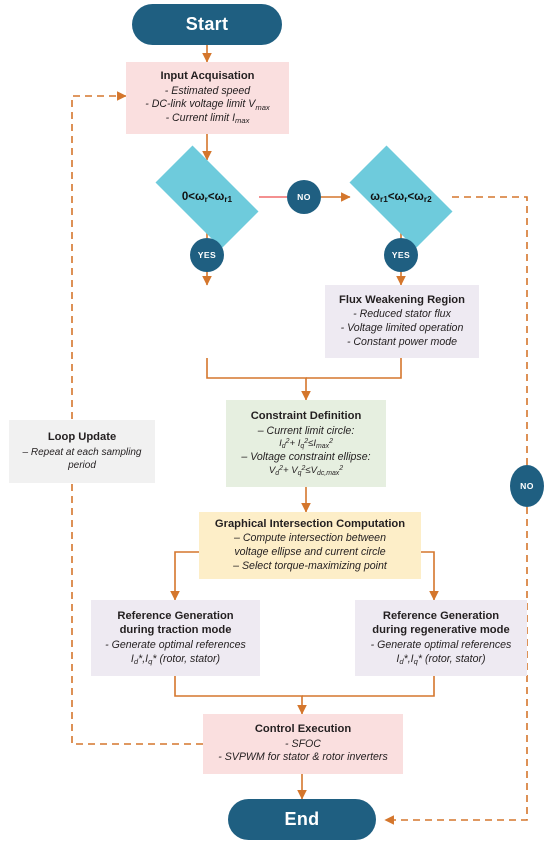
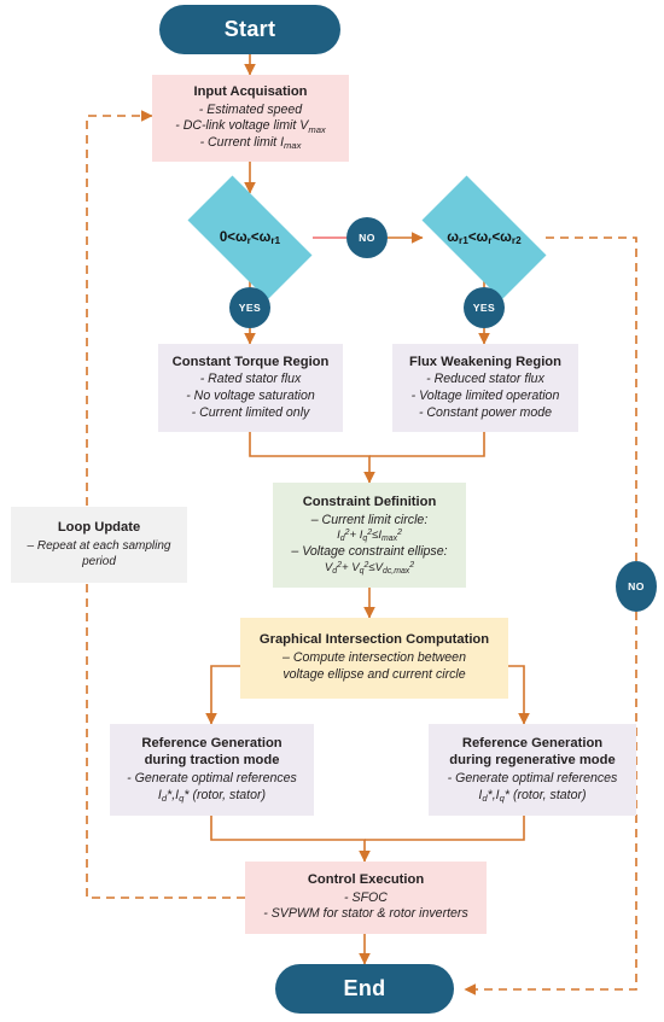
  Start
  Input Acquisation
  - Estimated speed
  - DC-link voltage limit Vmax
  - Current limit Imax
  0<ω
  r
  <ω
  r1
  ω
  r1
  <ω
  r
  <ω
  r2
  NO
  NO
  YES
  YES
+ Constant Torque Region
+ - Rated stator flux
+ - No voltage saturation
+ - Current limited only
  Flux Weakening Region
  - Reduced stator flux
  - Voltage limited operation
  - Constant power mode
  Constraint Definition
  – Current limit circle:
  – Voltage constraint ellipse:
  Graphical Intersection Computation
  – Compute intersection between
  voltage ellipse and current circle
- – Select torque-maximizing point
  Reference Generation
  during traction mode
  - Generate optimal references
  Id*,Iq* (rotor, stator)
  Reference Generation
  during regenerative mode
  - Generate optimal references
  Id*,Iq* (rotor, stator)
  Loop Update
  – Repeat at each sampling
  period
  Control Execution
  - SFOC
  - SVPWM for stator & rotor inverters
  End
